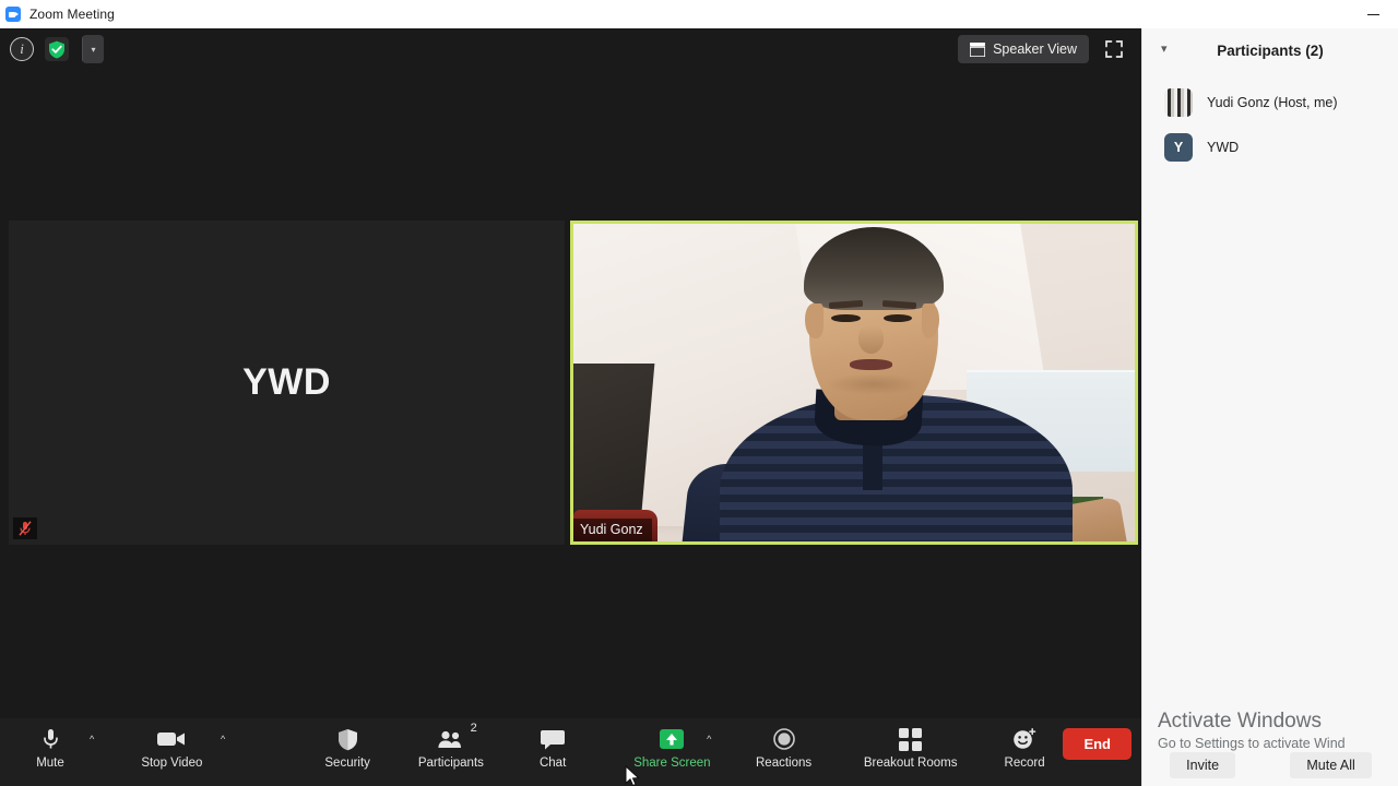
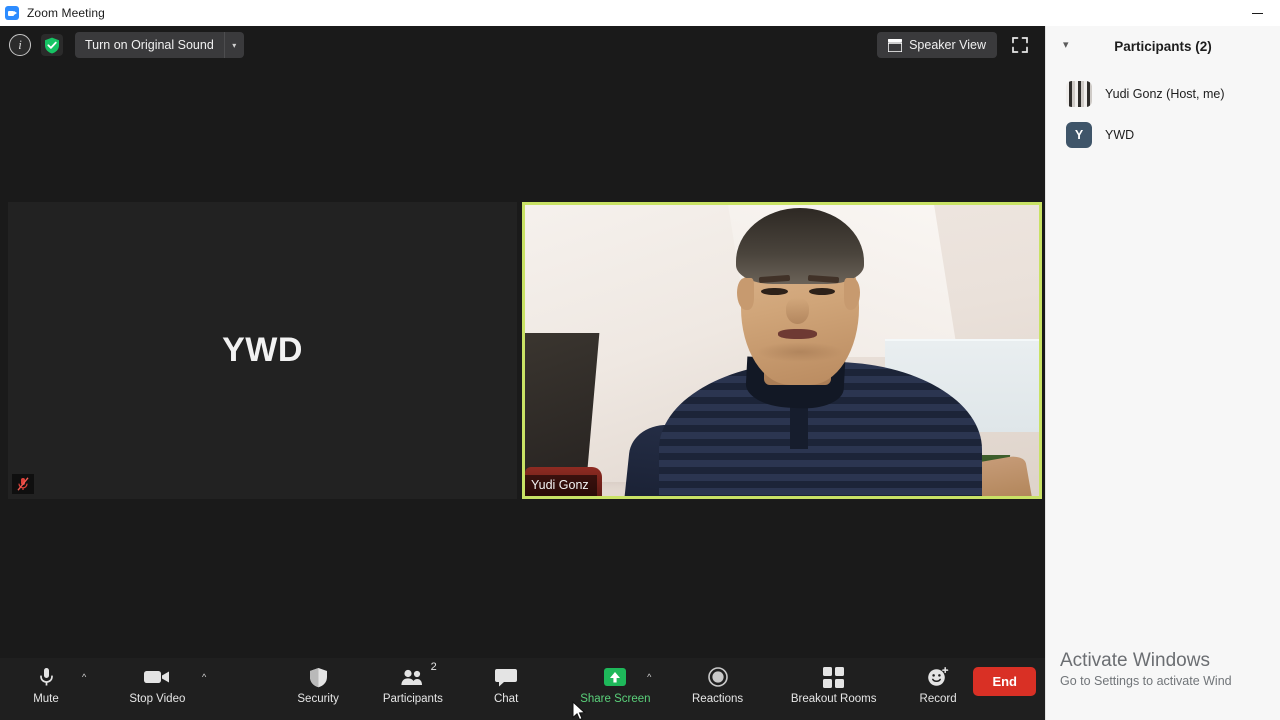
  Zoom Meeting
  i
+ Turn on Original Sound
  ▾
  Speaker View
  YWD
  Yudi Gonz
  Mute
  ^
  Stop Video
  ^
  Security
  Participants
  2
  Chat
  Share Screen
  ^
  Reactions
  Breakout Rooms
  Record
  End
  ▾
  Participants (2)
  Yudi Gonz (Host, me)
  Y
  YWD
  Activate Windows
  Go to Settings to activate Wind
- Invite
- Mute All
